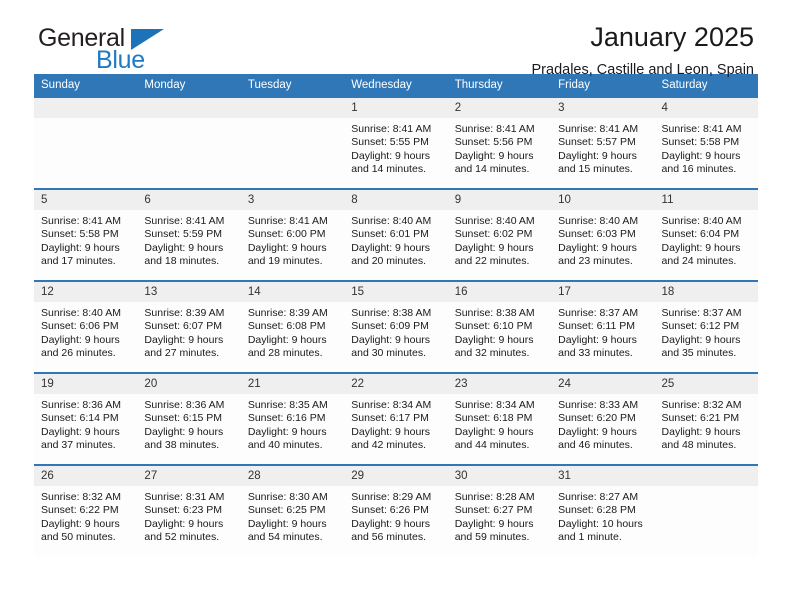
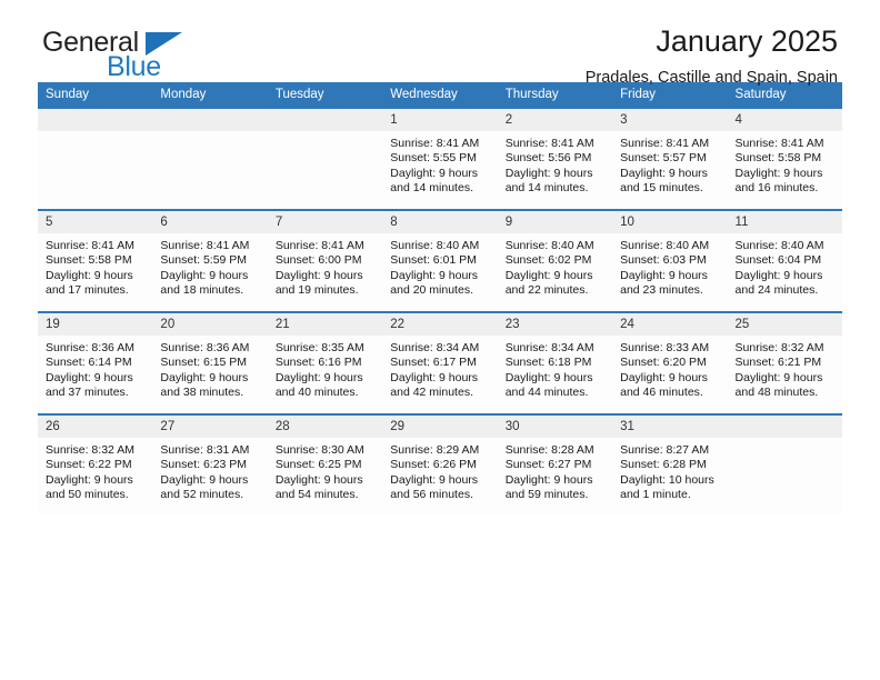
  General
  Blue
  January 2025
- Pradales, Castille and Leon, Spain
+ Pradales, Castille and Spain, Spain
  Sunday	Monday	Tuesday	Wednesday	Thursday	Friday	Saturday
  			1Sunrise: 8:41 AMSunset: 5:55 PMDaylight: 9 hoursand 14 minutes.	2Sunrise: 8:41 AMSunset: 5:56 PMDaylight: 9 hoursand 14 minutes.	3Sunrise: 8:41 AMSunset: 5:57 PMDaylight: 9 hoursand 15 minutes.	4Sunrise: 8:41 AMSunset: 5:58 PMDaylight: 9 hoursand 16 minutes.
- 5Sunrise: 8:41 AMSunset: 5:58 PMDaylight: 9 hoursand 17 minutes.	6Sunrise: 8:41 AMSunset: 5:59 PMDaylight: 9 hoursand 18 minutes.	3Sunrise: 8:41 AMSunset: 6:00 PMDaylight: 9 hoursand 19 minutes.	8Sunrise: 8:40 AMSunset: 6:01 PMDaylight: 9 hoursand 20 minutes.	9Sunrise: 8:40 AMSunset: 6:02 PMDaylight: 9 hoursand 22 minutes.	10Sunrise: 8:40 AMSunset: 6:03 PMDaylight: 9 hoursand 23 minutes.	11Sunrise: 8:40 AMSunset: 6:04 PMDaylight: 9 hoursand 24 minutes.
+ 5Sunrise: 8:41 AMSunset: 5:58 PMDaylight: 9 hoursand 17 minutes.	6Sunrise: 8:41 AMSunset: 5:59 PMDaylight: 9 hoursand 18 minutes.	7Sunrise: 8:41 AMSunset: 6:00 PMDaylight: 9 hoursand 19 minutes.	8Sunrise: 8:40 AMSunset: 6:01 PMDaylight: 9 hoursand 20 minutes.	9Sunrise: 8:40 AMSunset: 6:02 PMDaylight: 9 hoursand 22 minutes.	10Sunrise: 8:40 AMSunset: 6:03 PMDaylight: 9 hoursand 23 minutes.	11Sunrise: 8:40 AMSunset: 6:04 PMDaylight: 9 hoursand 24 minutes.
- 12Sunrise: 8:40 AMSunset: 6:06 PMDaylight: 9 hoursand 26 minutes.	13Sunrise: 8:39 AMSunset: 6:07 PMDaylight: 9 hoursand 27 minutes.	14Sunrise: 8:39 AMSunset: 6:08 PMDaylight: 9 hoursand 28 minutes.	15Sunrise: 8:38 AMSunset: 6:09 PMDaylight: 9 hoursand 30 minutes.	16Sunrise: 8:38 AMSunset: 6:10 PMDaylight: 9 hoursand 32 minutes.	17Sunrise: 8:37 AMSunset: 6:11 PMDaylight: 9 hoursand 33 minutes.	18Sunrise: 8:37 AMSunset: 6:12 PMDaylight: 9 hoursand 35 minutes.
  19Sunrise: 8:36 AMSunset: 6:14 PMDaylight: 9 hoursand 37 minutes.	20Sunrise: 8:36 AMSunset: 6:15 PMDaylight: 9 hoursand 38 minutes.	21Sunrise: 8:35 AMSunset: 6:16 PMDaylight: 9 hoursand 40 minutes.	22Sunrise: 8:34 AMSunset: 6:17 PMDaylight: 9 hoursand 42 minutes.	23Sunrise: 8:34 AMSunset: 6:18 PMDaylight: 9 hoursand 44 minutes.	24Sunrise: 8:33 AMSunset: 6:20 PMDaylight: 9 hoursand 46 minutes.	25Sunrise: 8:32 AMSunset: 6:21 PMDaylight: 9 hoursand 48 minutes.
  26Sunrise: 8:32 AMSunset: 6:22 PMDaylight: 9 hoursand 50 minutes.	27Sunrise: 8:31 AMSunset: 6:23 PMDaylight: 9 hoursand 52 minutes.	28Sunrise: 8:30 AMSunset: 6:25 PMDaylight: 9 hoursand 54 minutes.	29Sunrise: 8:29 AMSunset: 6:26 PMDaylight: 9 hoursand 56 minutes.	30Sunrise: 8:28 AMSunset: 6:27 PMDaylight: 9 hoursand 59 minutes.	31Sunrise: 8:27 AMSunset: 6:28 PMDaylight: 10 hoursand 1 minute.
